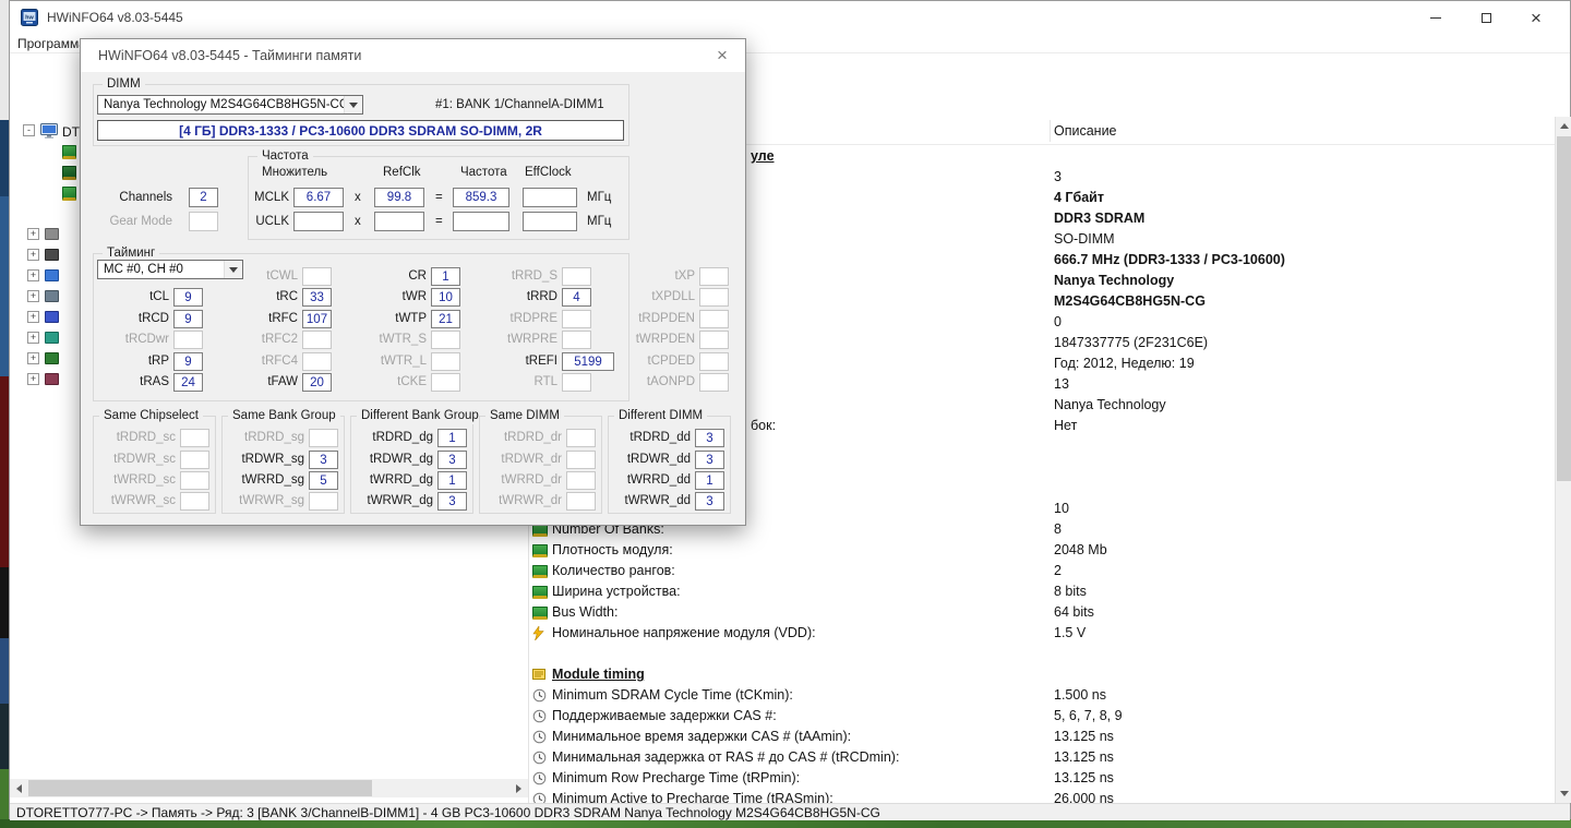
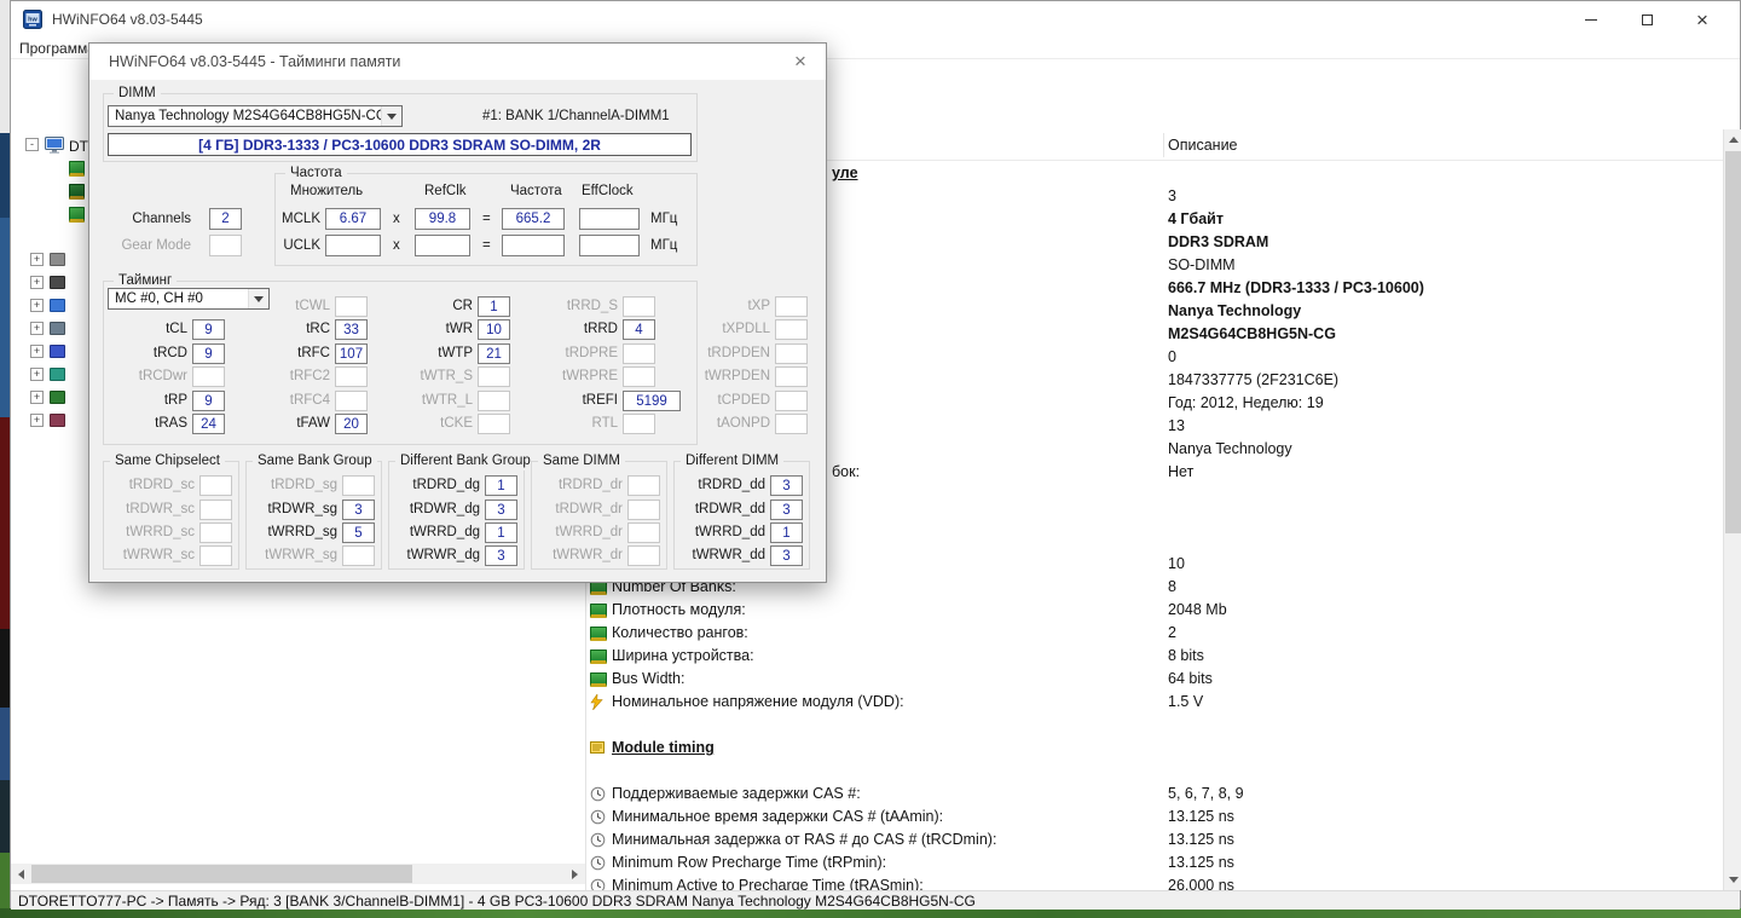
  HWiNFO64 v8.03-5445
  ×
  Программ
  -
  +
  +
  +
  +
  +
  +
  +
  +
  Описание
  уле
  3
  4 Гбайт
  DDR3 SDRAM
  SO-DIMM
  666.7 MHz (DDR3-1333 / PC3-10600)
  Nanya Technology
  M2S4G64CB8HG5N-CG
  0
  1847337775 (2F231C6E)
  Год: 2012, Неделю: 19
  13
  Nanya Technology
  бок:
  Нет
  10
  Number Of Banks:
  8
  Плотность модуля:
  2048 Mb
  Количество рангов:
  2
  Ширина устройства:
  8 bits
  Bus Width:
  64 bits
  Номинальное напряжение модуля (VDD):
  1.5 V
  Module timing
- Minimum SDRAM Cycle Time (tCKmin):
- 1.500 ns
  Поддерживаемые задержки CAS #:
  5, 6, 7, 8, 9
  Минимальное время задержки CAS # (tAAmin):
  13.125 ns
  Минимальная задержка от RAS # до CAS # (tRCDmin):
  13.125 ns
  Minimum Row Precharge Time (tRPmin):
  13.125 ns
  Minimum Active to Precharge Time (tRASmin):
  26.000 ns
  DTORETTO777-PC -> Память -> Ряд: 3 [BANK 3/ChannelB-DIMM1] - 4 GB PC3-10600 DDR3 SDRAM Nanya Technology M2S4G64CB8HG5N-CG
  HWiNFO64 v8.03-5445 - Тайминги памяти
  ×
  DIMM
  Nanya Technology M2S4G64CB8HG5N-C
  #1: BANK 1/ChannelA-DIMM1
  [4 ГБ] DDR3-1333 / PC3-10600 DDR3 SDRAM SO-DIMM, 2R
  Частота
  Множитель
  RefClk
  Частота
  EffClock
  MCLK
  6.67
  x
  99.8
  =
- 859.3
+ 665.2
  МГц
  UCLK
  x
  =
  МГц
  Channels
  2
  Gear Mode
  Тайминг
  MC #0, CH #0
  tCL
  9
  tRCD
  9
  tRCDwr
  tRP
  9
  tRAS
  24
  tCWL
  tRC
  33
  tRFC
  107
  tRFC2
  tRFC4
  tFAW
  20
  CR
  1
  tWR
  10
  tWTP
  21
  tWTR_S
  tWTR_L
  tCKE
  tRRD_S
  tRRD
  4
  tRDPRE
  tWRPRE
  tREFI
  5199
  RTL
  tXP
  tXPDLL
  tRDPDEN
  tWRPDEN
  tCPDED
  tAONPD
  Same Chipselect
  tRDRD_sc
  tRDWR_sc
  tWRRD_sc
  tWRWR_sc
  Same Bank Group
  tRDRD_sg
  tRDWR_sg
  3
  tWRRD_sg
  5
  tWRWR_sg
  Different Bank Group
  tRDRD_dg
  1
  tRDWR_dg
  3
  tWRRD_dg
  1
  tWRWR_dg
  3
  Same DIMM
  tRDRD_dr
  tRDWR_dr
  tWRRD_dr
  tWRWR_dr
  Different DIMM
  tRDRD_dd
  3
  tRDWR_dd
  3
  tWRRD_dd
  1
  tWRWR_dd
  3
